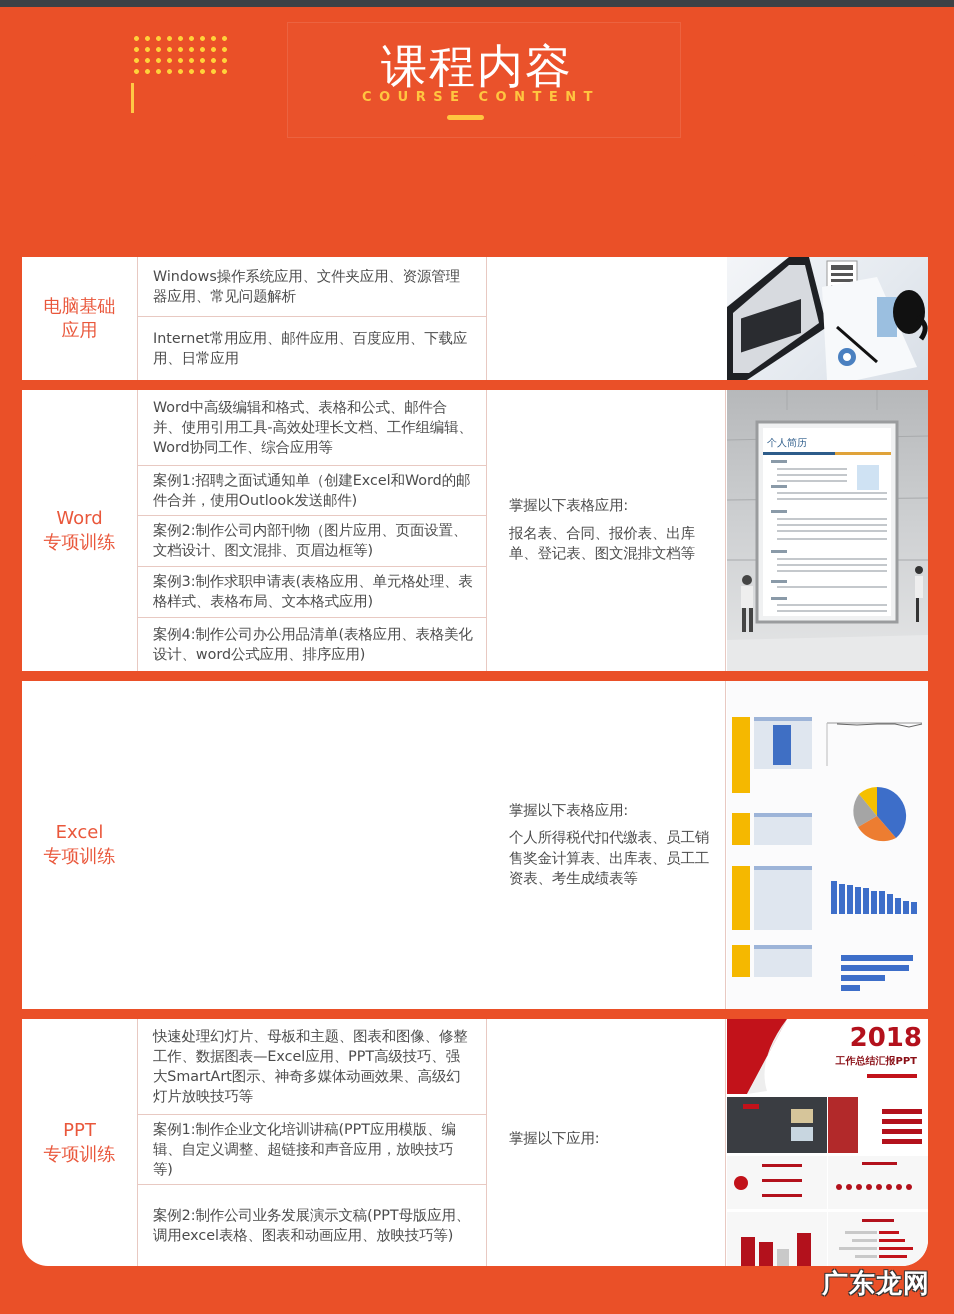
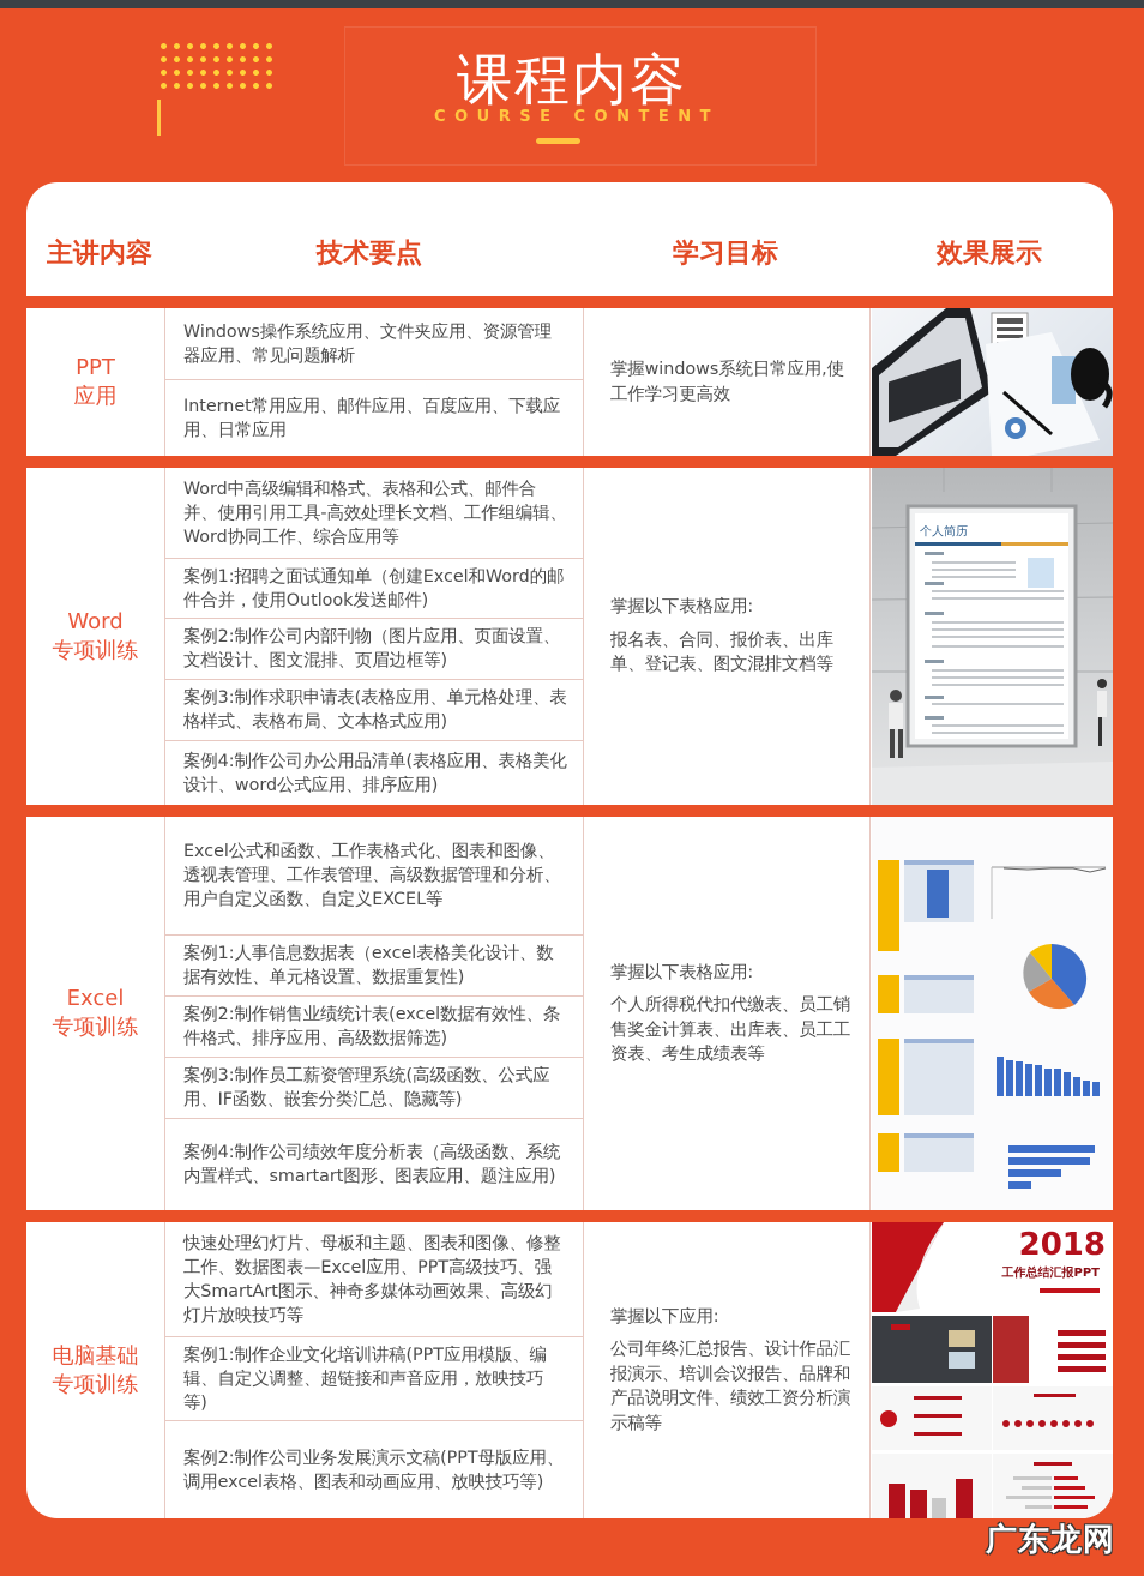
  课程内容
  COURSE CONTENT
+ 主讲内容
+ 技术要点
+ 学习目标
+ 效果展示
- 电脑基础
+ PPT
  应用
  Windows操作系统应用、文件夹应用、资源管理器应用、常见问题解析
  Internet常用应用、邮件应用、百度应用、下载应用、日常应用
+ 掌握windows系统日常应用,使工作学习更高效
  Word
  专项训练
  Word中高级编辑和格式、表格和公式、邮件合并、使用引用工具-高效处理长文档、工作组编辑、Word协同工作、综合应用等
  案例1:招聘之面试通知单（创建Excel和Word的邮件合并，使用Outlook发送邮件)
  案例2:制作公司内部刊物（图片应用、页面设置、文档设计、图文混排、页眉边框等)
  案例3:制作求职申请表(表格应用、单元格处理、表格样式、表格布局、文本格式应用)
  案例4:制作公司办公用品清单(表格应用、表格美化设计、word公式应用、排序应用)
  掌握以下表格应用:
  报名表、合同、报价表、出库单、登记表、图文混排文档等
  个人简历
  Excel
  专项训练
+ Excel公式和函数、工作表格式化、图表和图像、透视表管理、工作表管理、高级数据管理和分析、用户自定义函数、自定义EXCEL等
+ 案例1:人事信息数据表（excel表格美化设计、数据有效性、单元格设置、数据重复性)
+ 案例2:制作销售业绩统计表(excel数据有效性、条件格式、排序应用、高级数据筛选)
+ 案例3:制作员工薪资管理系统(高级函数、公式应用、IF函数、嵌套分类汇总、隐藏等)
+ 案例4:制作公司绩效年度分析表（高级函数、系统内置样式、smartart图形、图表应用、题注应用)
  掌握以下表格应用:
  个人所得税代扣代缴表、员工销售奖金计算表、出库表、员工工资表、考生成绩表等
- PPT
+ 电脑基础
  专项训练
  快速处理幻灯片、母板和主题、图表和图像、修整工作、数据图表—Excel应用、PPT高级技巧、强大SmartArt图示、神奇多媒体动画效果、高级幻灯片放映技巧等
  案例1:制作企业文化培训讲稿(PPT应用模版、编辑、自定义调整、超链接和声音应用，放映技巧等)
  案例2:制作公司业务发展演示文稿(PPT母版应用、调用excel表格、图表和动画应用、放映技巧等)
  掌握以下应用:
+ 公司年终汇总报告、设计作品汇报演示、培训会议报告、品牌和产品说明文件、绩效工资分析演示稿等
  2018
  工作总结汇报PPT
  广东龙网
